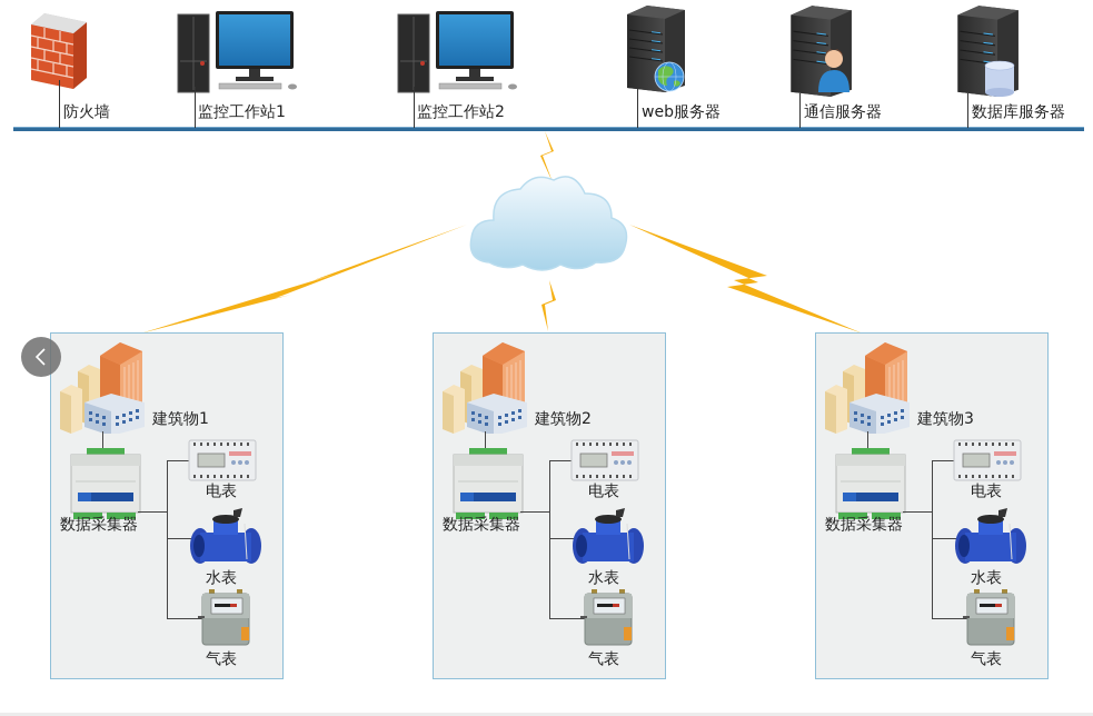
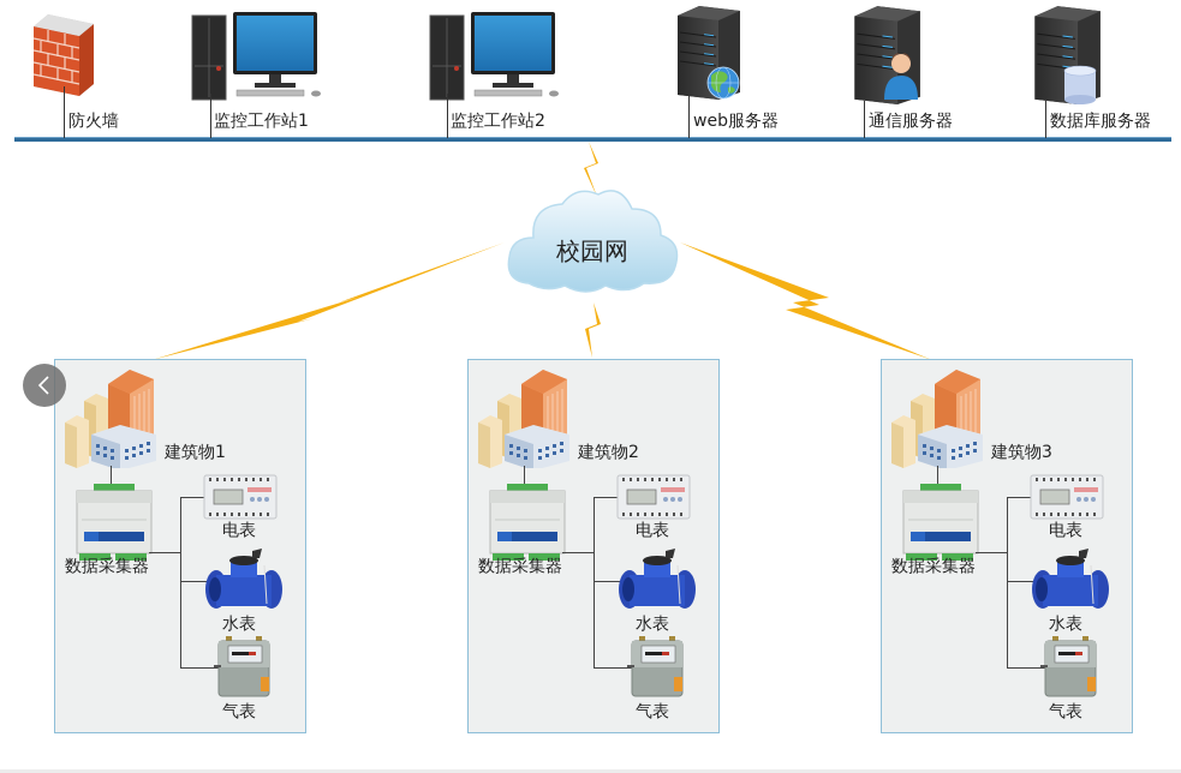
  防火墙
  监控工作站1
  监控工作站2
  web服务器
  通信服务器
  数据库服务器
+ 校园网
  建筑物1
  数据采集器
  电表
  水表
  气表
  建筑物2
  数据采集器
  电表
  水表
  气表
  建筑物3
  数据采集器
  电表
  水表
  气表
